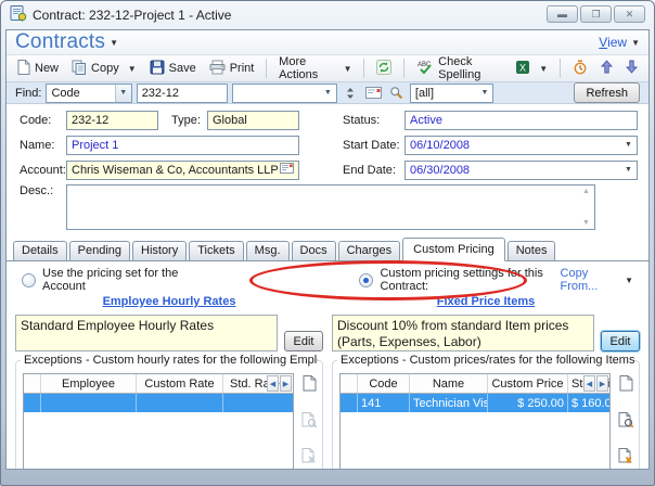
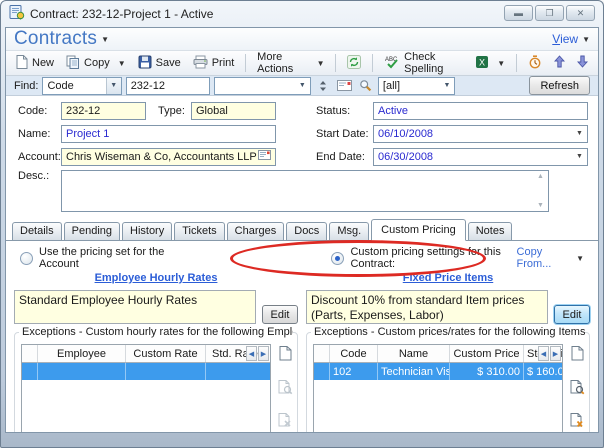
  Contract: 232-12-Project 1 - Active
  ▬
  ❐
  ✕
  Contracts
  ▼
  View
  ▼
  New
  Copy
  ▼
  Save
  Print
  More Actions
  ▼
  Check Spelling
  X
  ▼
  Find:
  Code
  232-12
  [all]
  Refresh
  Code:
  232-12
  Type:
  Global
  Status:
  Active
  Name:
  Project 1
  Start Date:
  06/10/2008
  Account:
  Chris Wiseman & Co, Accountants LLP
  End Date:
  06/30/2008
  Desc.:
  Details
  Pending
  History
  Tickets
- Msg.
+ Charges
  Docs
- Charges
+ Msg.
  Custom Pricing
  Notes
  Use the pricing set for the Account
  Custom pricing settings for this Contract:
  Copy From...
  ▼
  Employee Hourly Rates
  Standard Employee Hourly Rates
  Edit
  Exceptions - Custom hourly rates for the following Empl
  Employee
  Custom Rate
  Fixed Price Items
  Discount 10% from standard Item prices
  (Parts, Expenses, Labor)
  Edit
  Exceptions - Custom prices/rates for the following Items
  Code
  Name
  Custom Price
- 141
+ 102
  Technician Vis
- $ 250.00
+ $ 310.00
  $ 160.0
